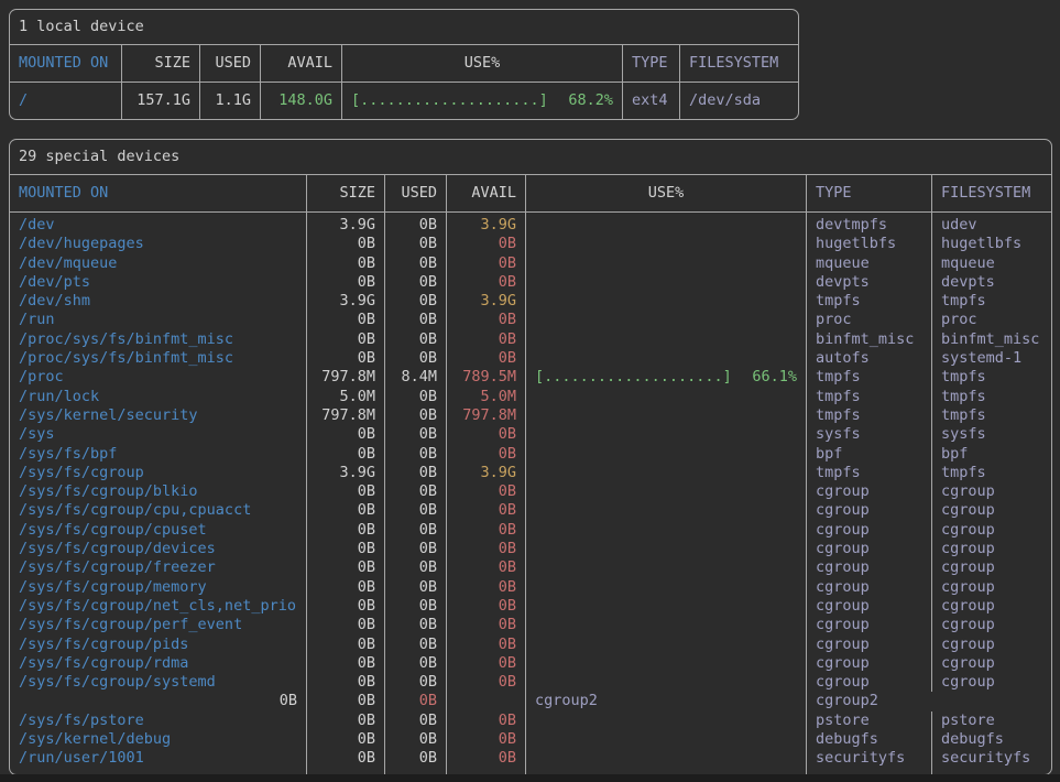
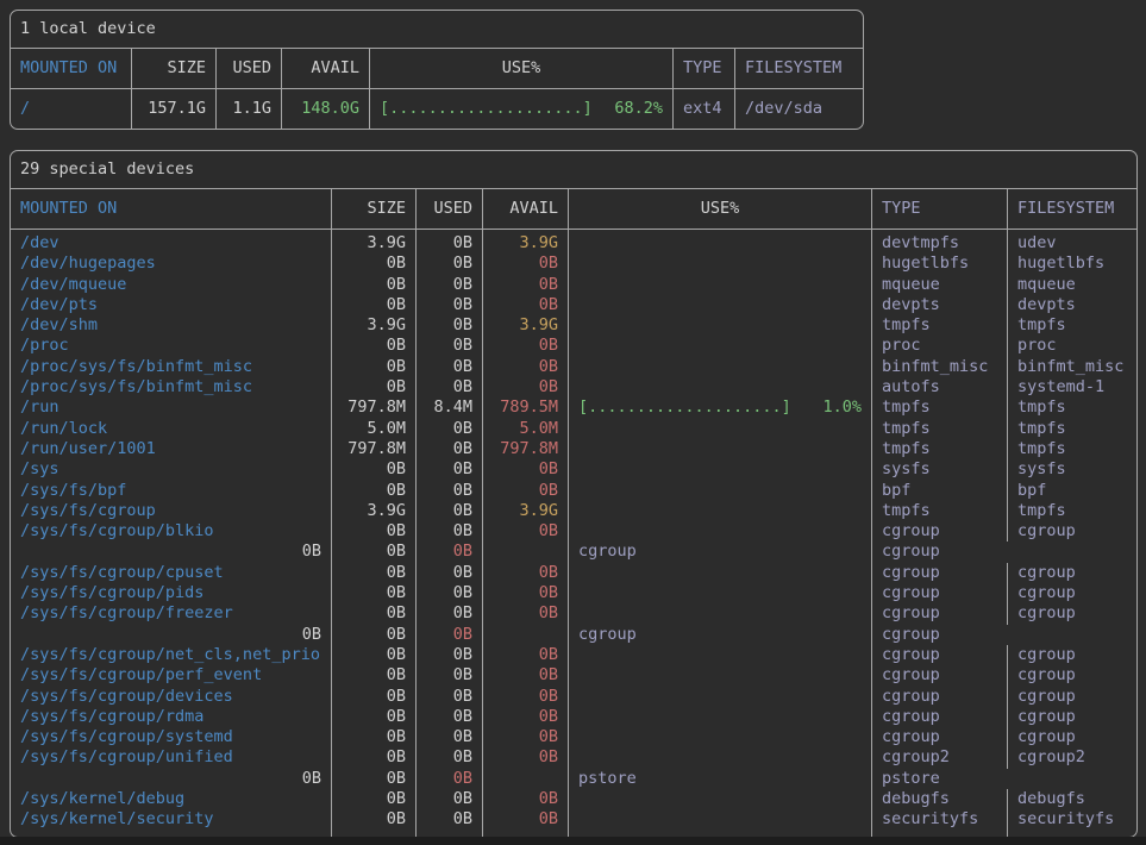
  1 local device
  MOUNTED ON
  SIZE
  USED
  AVAIL
  USE%
  TYPE
  FILESYSTEM
  /
  157.1G
  1.1G
  148.0G
  [....................]
  68.2%
  ext4
  /dev/sda
  29 special devices
  MOUNTED ON
  SIZE
  USED
  AVAIL
  USE%
  TYPE
  FILESYSTEM
  /dev
  3.9G
  0B
  3.9G
  devtmpfs
  udev
  /dev/hugepages
  0B
  0B
  0B
  hugetlbfs
  hugetlbfs
  /dev/mqueue
  0B
  0B
  0B
  mqueue
  mqueue
  /dev/pts
  0B
  0B
  0B
  devpts
  devpts
  /dev/shm
  3.9G
  0B
  3.9G
  tmpfs
  tmpfs
- /run
+ /proc
  0B
  0B
  0B
  proc
  proc
  /proc/sys/fs/binfmt_misc
  0B
  0B
  0B
  binfmt_misc
  binfmt_misc
  /proc/sys/fs/binfmt_misc
  0B
  0B
  0B
  autofs
  systemd-1
- /proc
+ /run
  797.8M
  8.4M
  789.5M
  [....................]
- 66.1%
+ 1.0%
  tmpfs
  tmpfs
  /run/lock
  5.0M
  0B
  5.0M
  tmpfs
  tmpfs
- /sys/kernel/security
+ /run/user/1001
  797.8M
  0B
  797.8M
  tmpfs
  tmpfs
  /sys
  0B
  0B
  0B
  sysfs
  sysfs
  /sys/fs/bpf
  0B
  0B
  0B
  bpf
  bpf
  /sys/fs/cgroup
  3.9G
  0B
  3.9G
  tmpfs
  tmpfs
  /sys/fs/cgroup/blkio
  0B
  0B
  0B
  cgroup
  cgroup
- /sys/fs/cgroup/cpu,cpuacct
  0B
  0B
  0B
  cgroup
  cgroup
  /sys/fs/cgroup/cpuset
  0B
  0B
  0B
  cgroup
  cgroup
- /sys/fs/cgroup/devices
+ /sys/fs/cgroup/pids
  0B
  0B
  0B
  cgroup
  cgroup
  /sys/fs/cgroup/freezer
  0B
  0B
  0B
  cgroup
  cgroup
- /sys/fs/cgroup/memory
  0B
  0B
  0B
  cgroup
  cgroup
  /sys/fs/cgroup/net_cls,net_prio
  0B
  0B
  0B
  cgroup
  cgroup
  /sys/fs/cgroup/perf_event
  0B
  0B
  0B
  cgroup
  cgroup
- /sys/fs/cgroup/pids
+ /sys/fs/cgroup/devices
  0B
  0B
  0B
  cgroup
  cgroup
  /sys/fs/cgroup/rdma
  0B
  0B
  0B
  cgroup
  cgroup
  /sys/fs/cgroup/systemd
  0B
  0B
  0B
  cgroup
  cgroup
+ /sys/fs/cgroup/unified
  0B
  0B
  0B
  cgroup2
  cgroup2
- /sys/fs/pstore
  0B
  0B
  0B
  pstore
  pstore
  /sys/kernel/debug
  0B
  0B
  0B
  debugfs
  debugfs
- /run/user/1001
+ /sys/kernel/security
  0B
  0B
  0B
  securityfs
  securityfs
